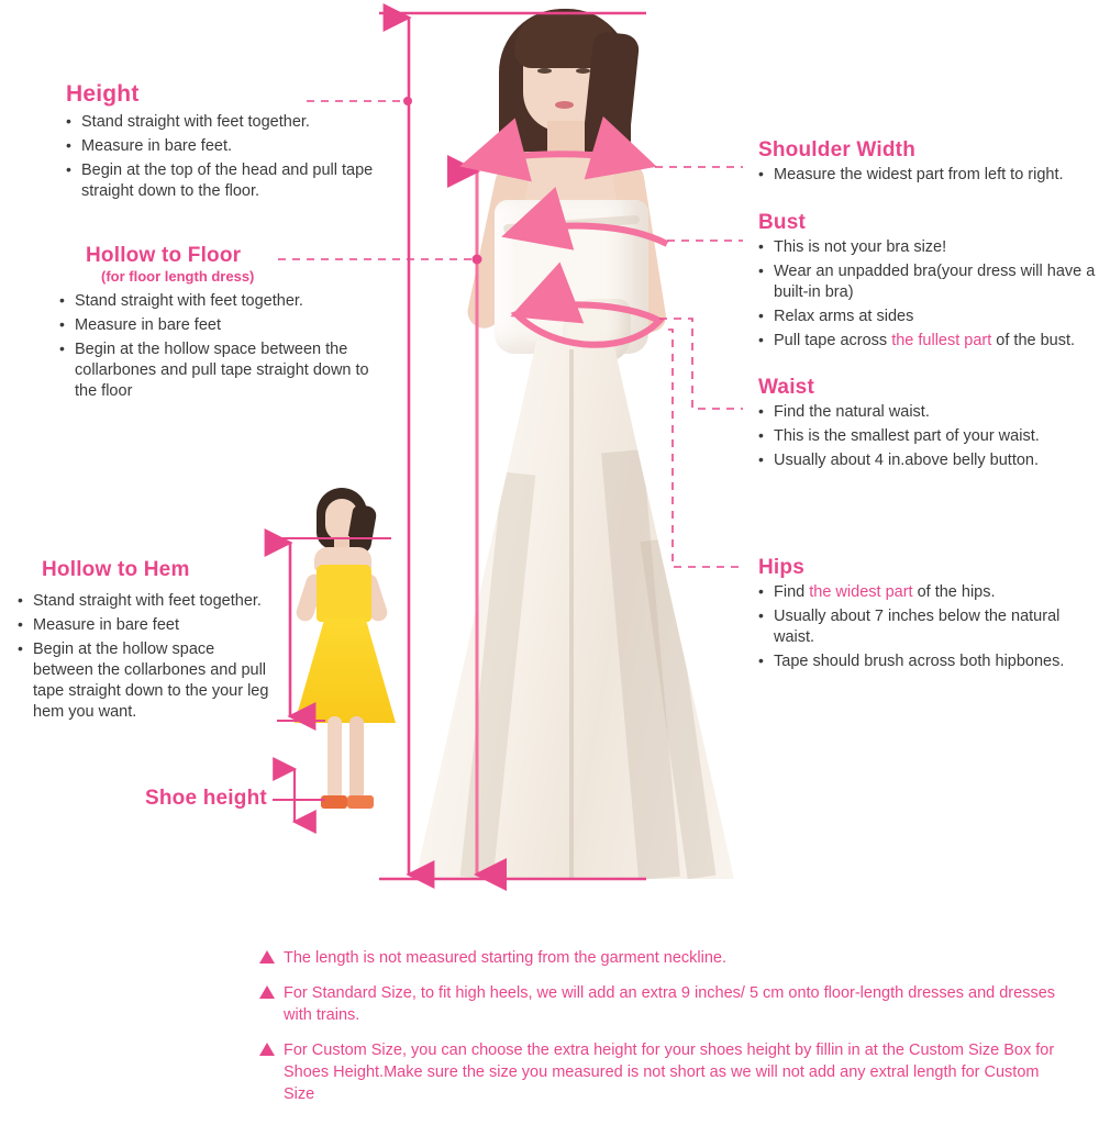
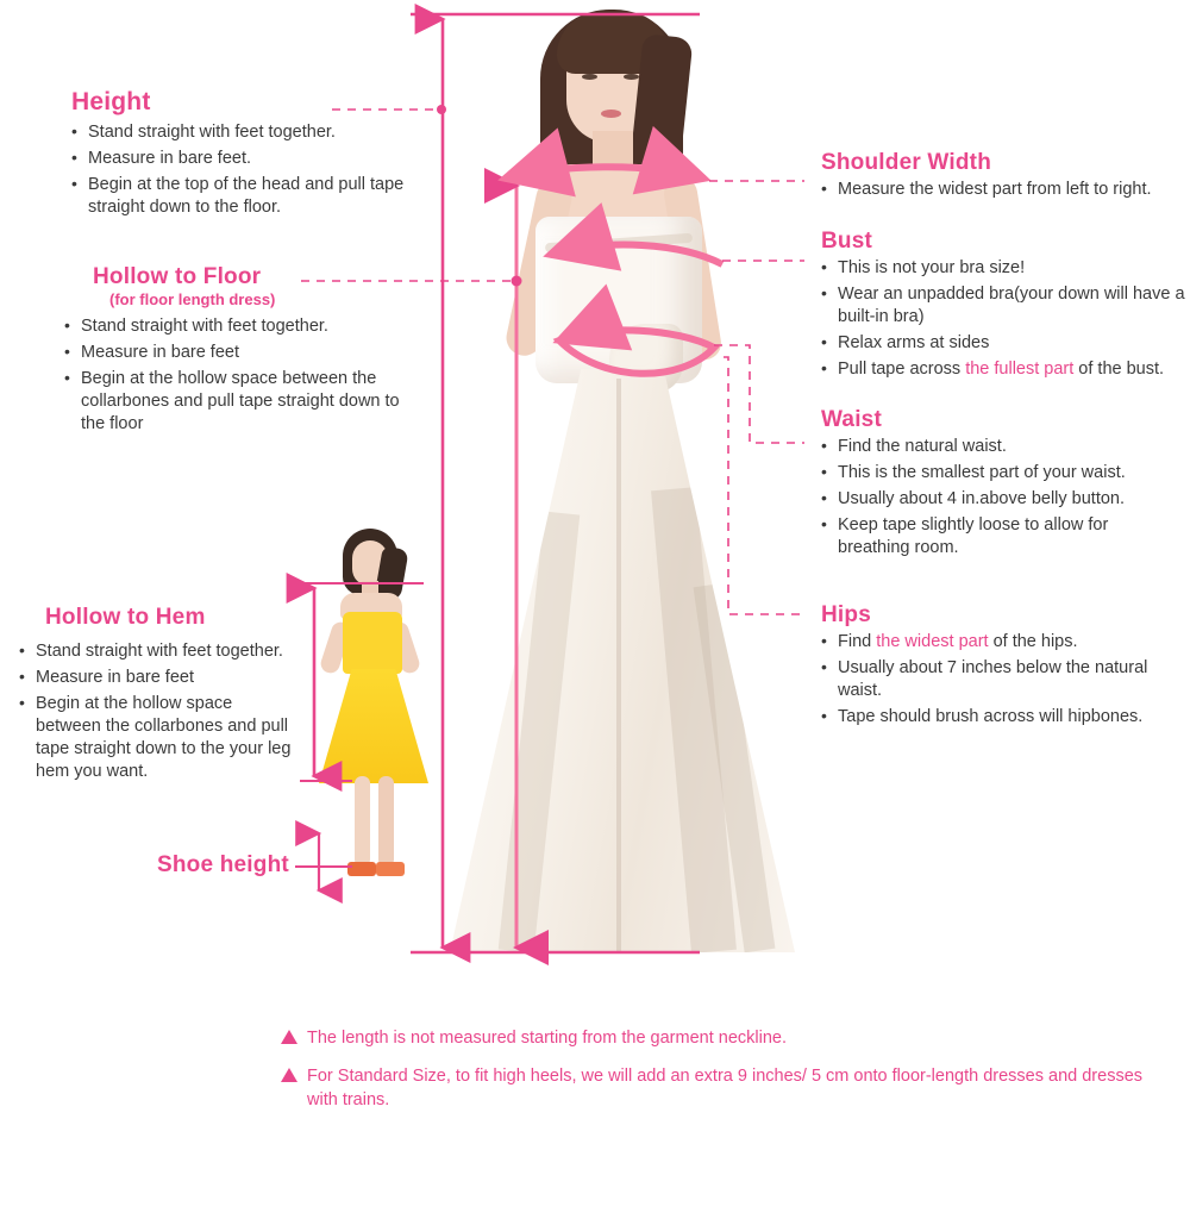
  Height
  Stand straight with feet together.
  Measure in bare feet.
  Begin at the top of the head and pull tape straight down to the floor.
  Hollow to Floor
  (for floor length dress)
  Stand straight with feet together.
  Measure in bare feet
  Begin at the hollow space between the collarbones and pull tape straight down to the floor
  Hollow to Hem
  Stand straight with feet together.
  Measure in bare feet
  Begin at the hollow space between the collarbones and pull tape straight down to the your leg hem you want.
  Shoe height
  Shoulder Width
  Measure the widest part from left to right.
  Bust
  This is not your bra size!
- Wear an unpadded bra(your dress will have a built-in bra)
+ Wear an unpadded bra(your down will have a built-in bra)
  Relax arms at sides
  Pull tape across the fullest part of the bust.
  Waist
  Find the natural waist.
  This is the smallest part of your waist.
  Usually about 4 in.above belly button.
+ Keep tape slightly loose to allow for breathing room.
  Hips
  Find the widest part of the hips.
  Usually about 7 inches below the natural waist.
- Tape should brush across both hipbones.
+ Tape should brush across will hipbones.
  The length is not measured starting from the garment neckline.
  For Standard Size, to fit high heels, we will add an extra 9 inches/ 5 cm onto floor-length dresses and dresses with trains.
- For Custom Size, you can choose the extra height for your shoes height by fillin in at the Custom Size Box for Shoes Height.Make sure the size you measured is not short as we will not add any extral length for Custom Size
